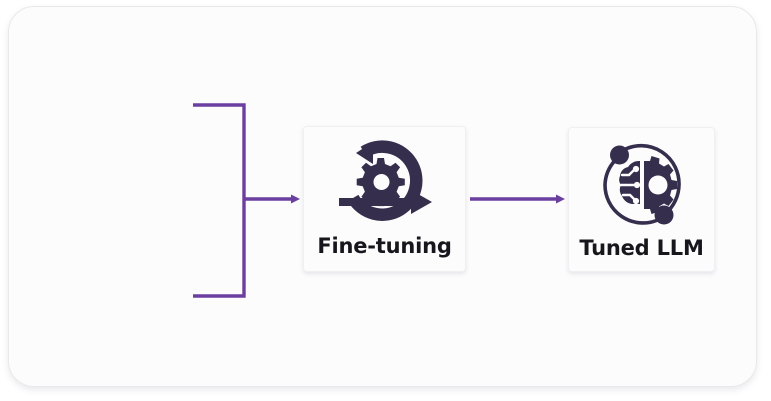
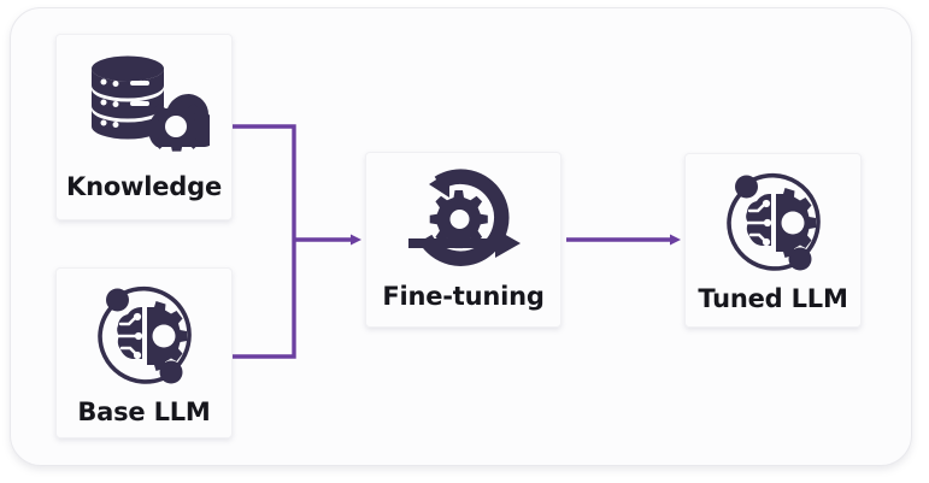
+ Knowledge
+ Base LLM
  Fine-tuning
  Tuned LLM
